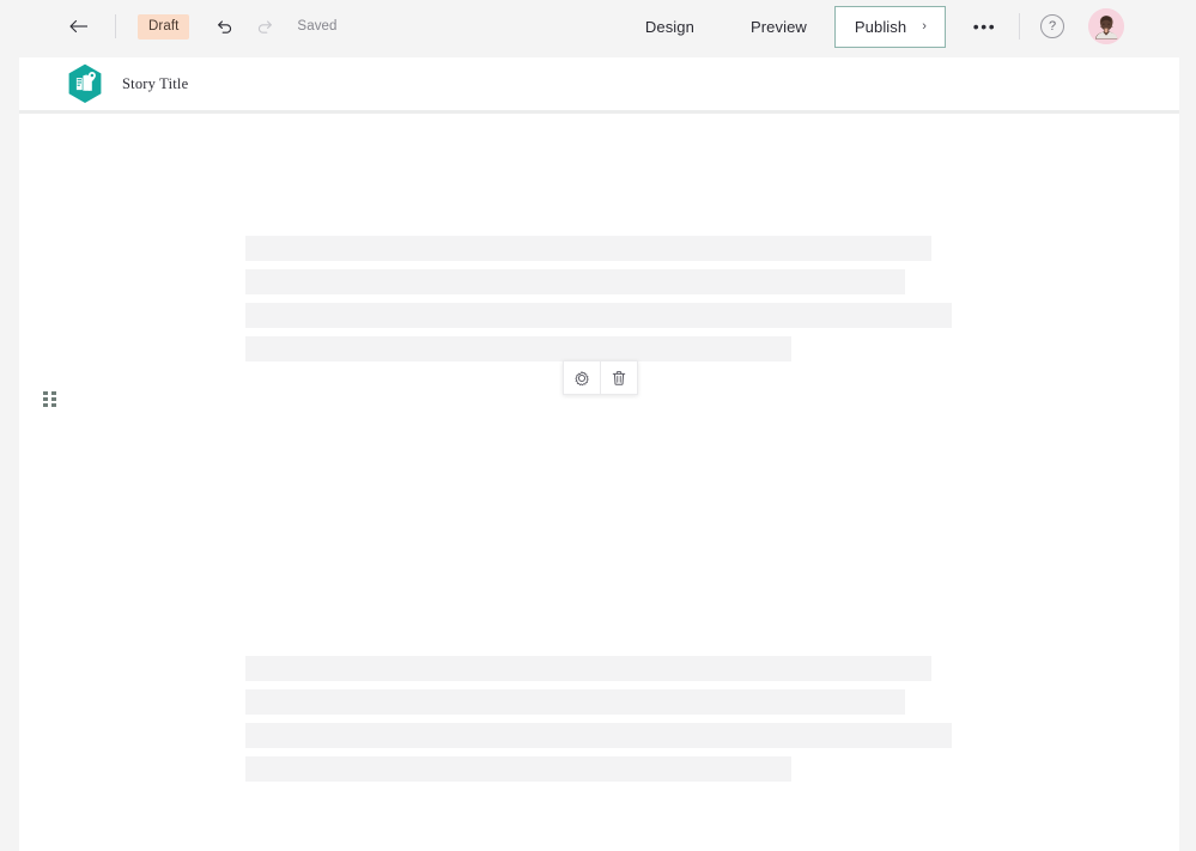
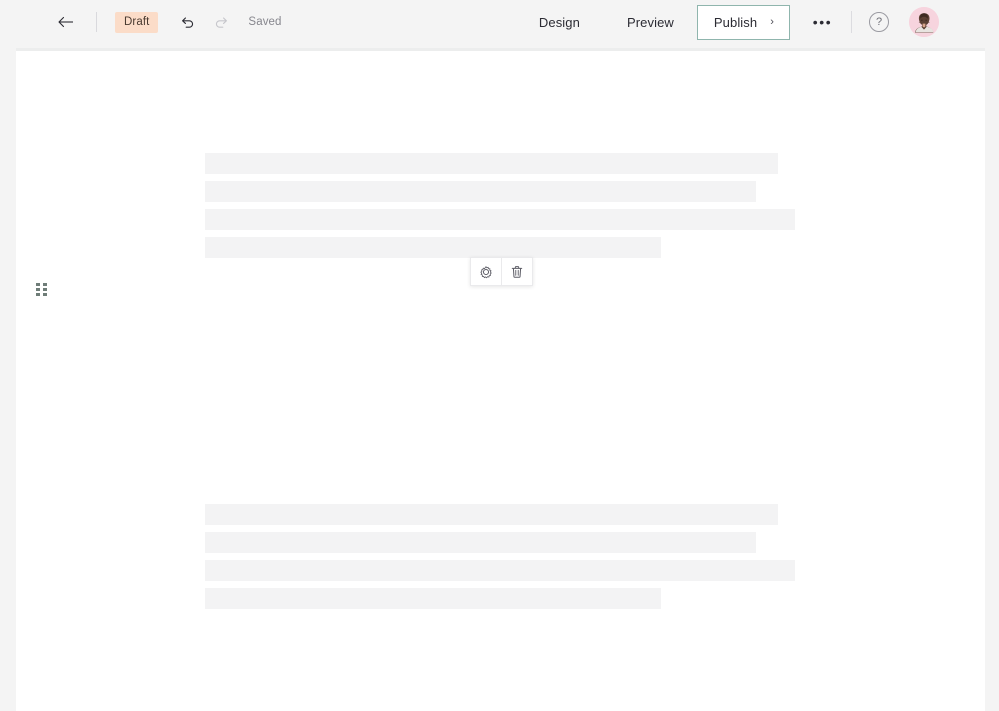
  Draft
  Saved
  Design
  Preview
  Publish
  ›
  •••
  ?
- Story Title
